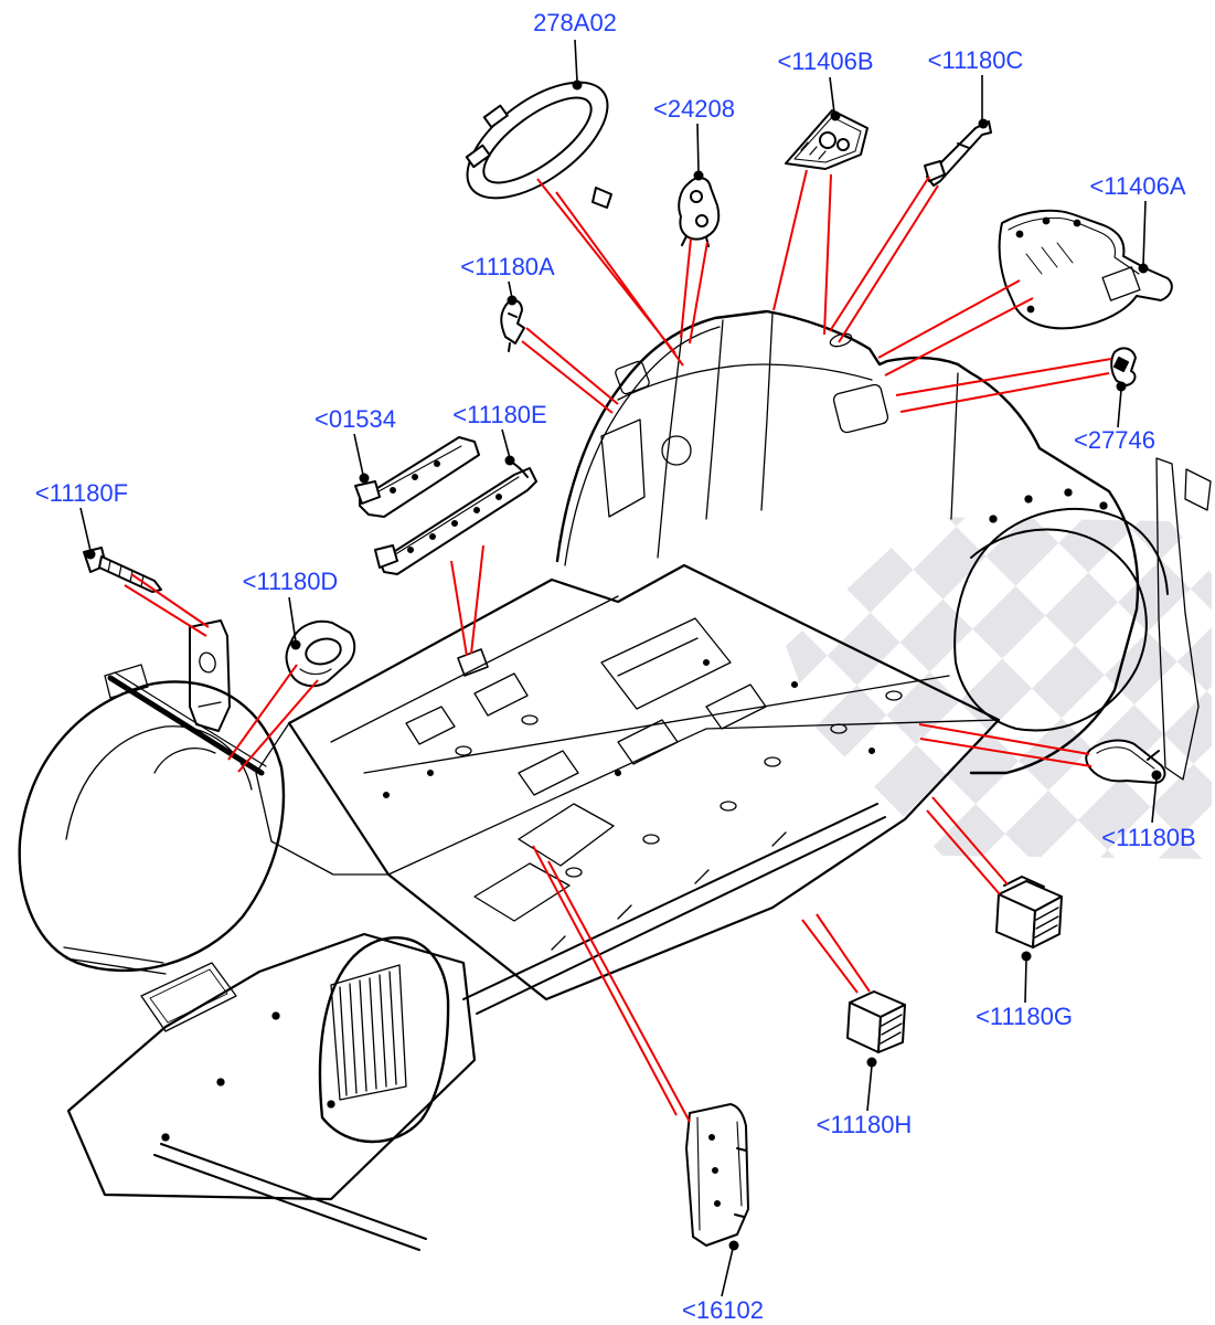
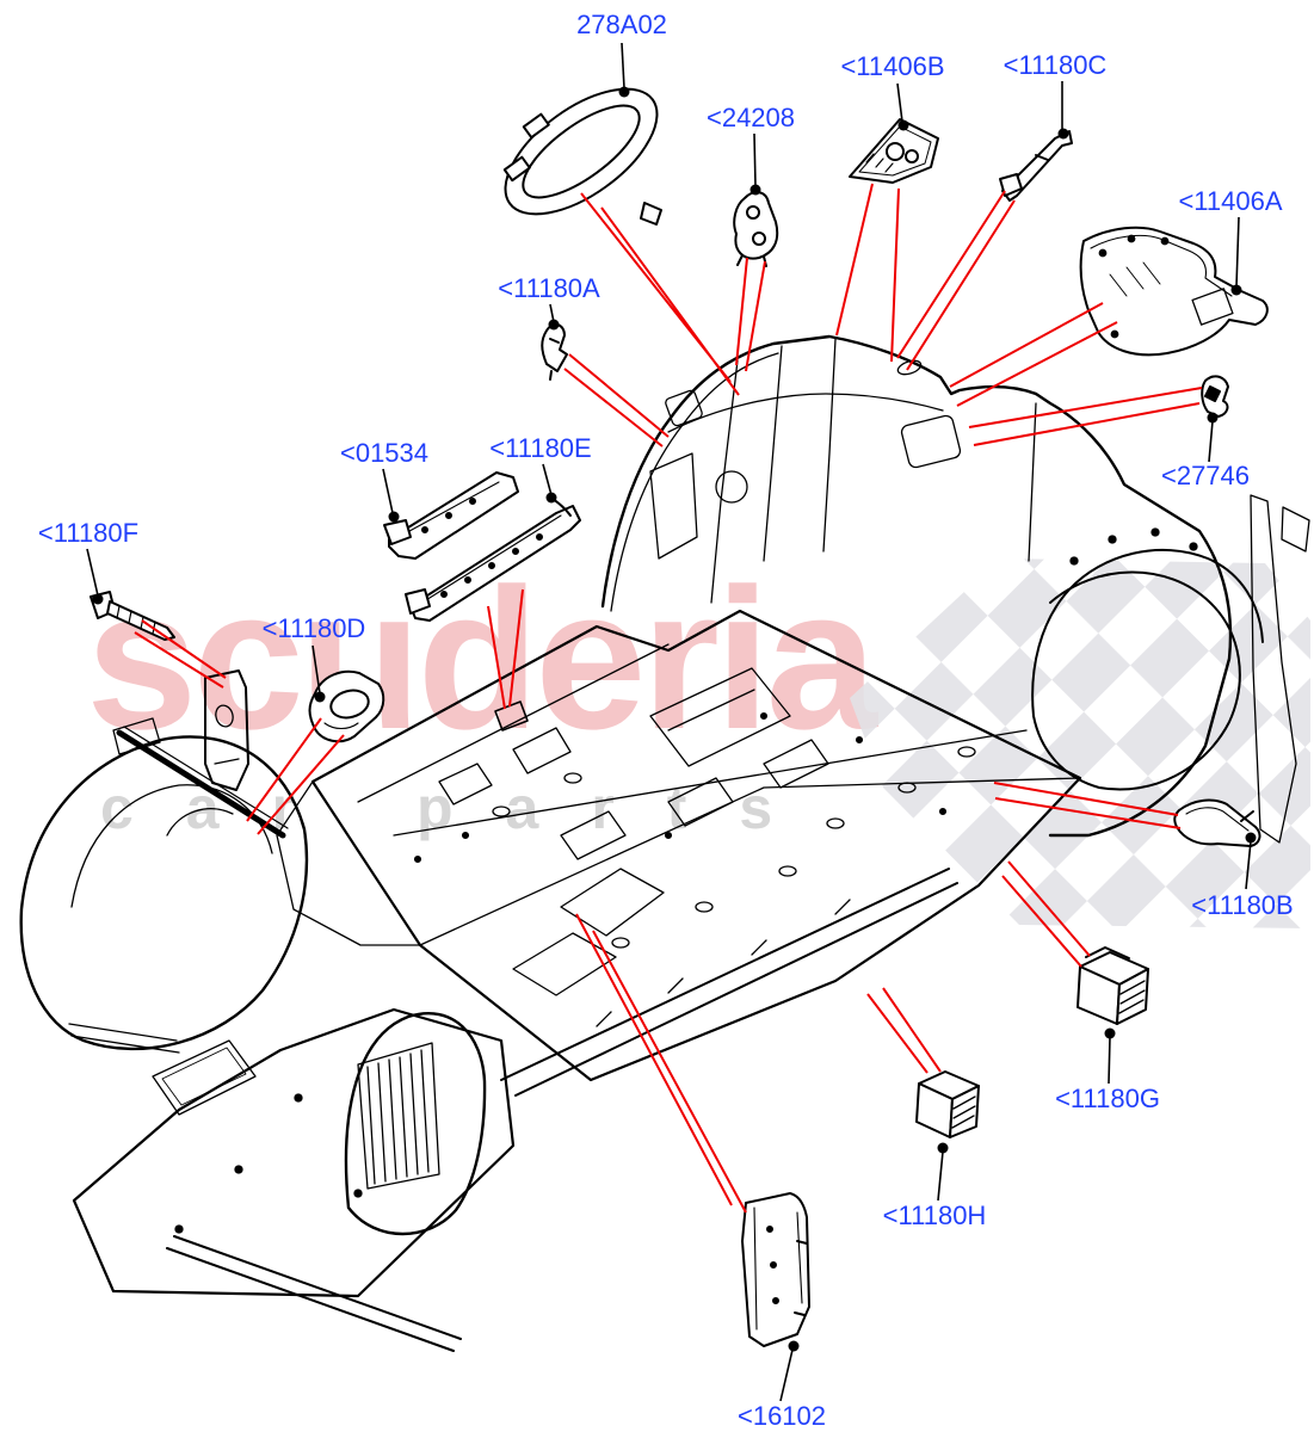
+ scuderia
+ car parts
  278A02
  <24208
  <11406B
  <11180C
  <11406A
  <11180A
  <27746
  <01534
  <11180E
  <11180F
  <11180D
  <11180B
  <11180G
  <11180H
  <16102
